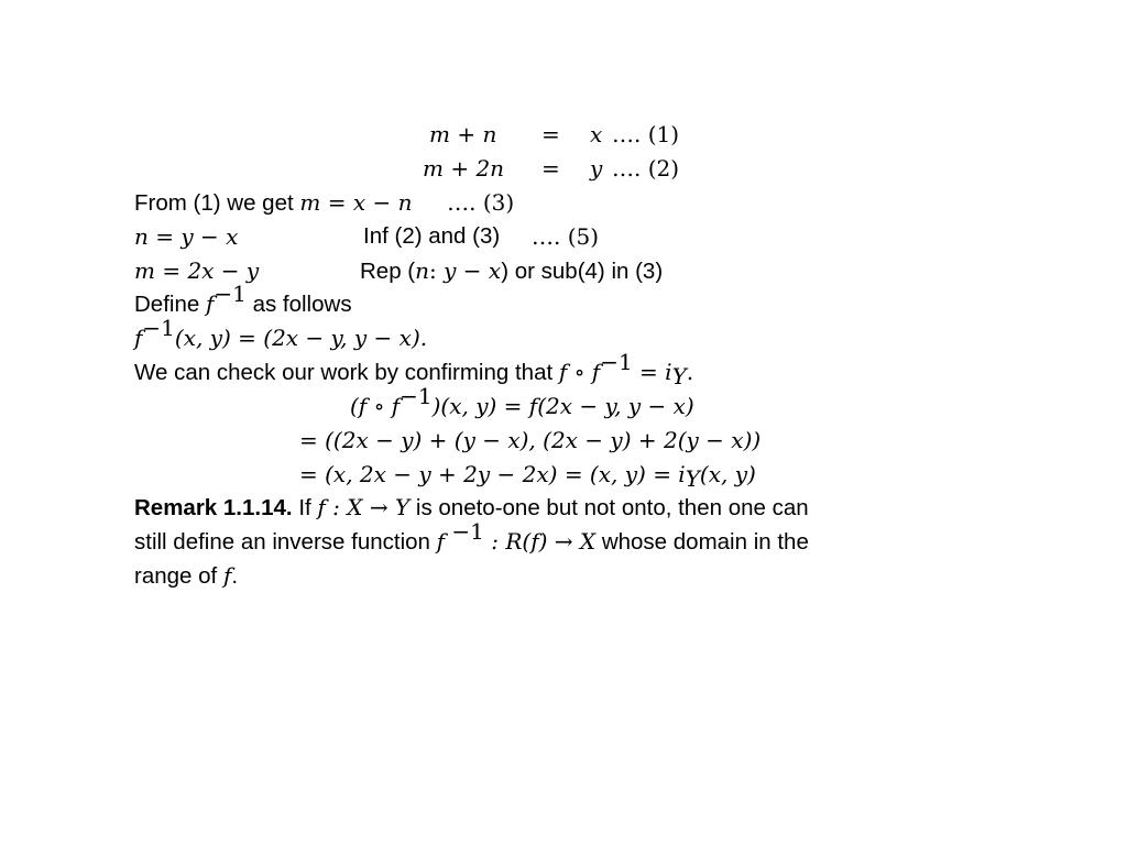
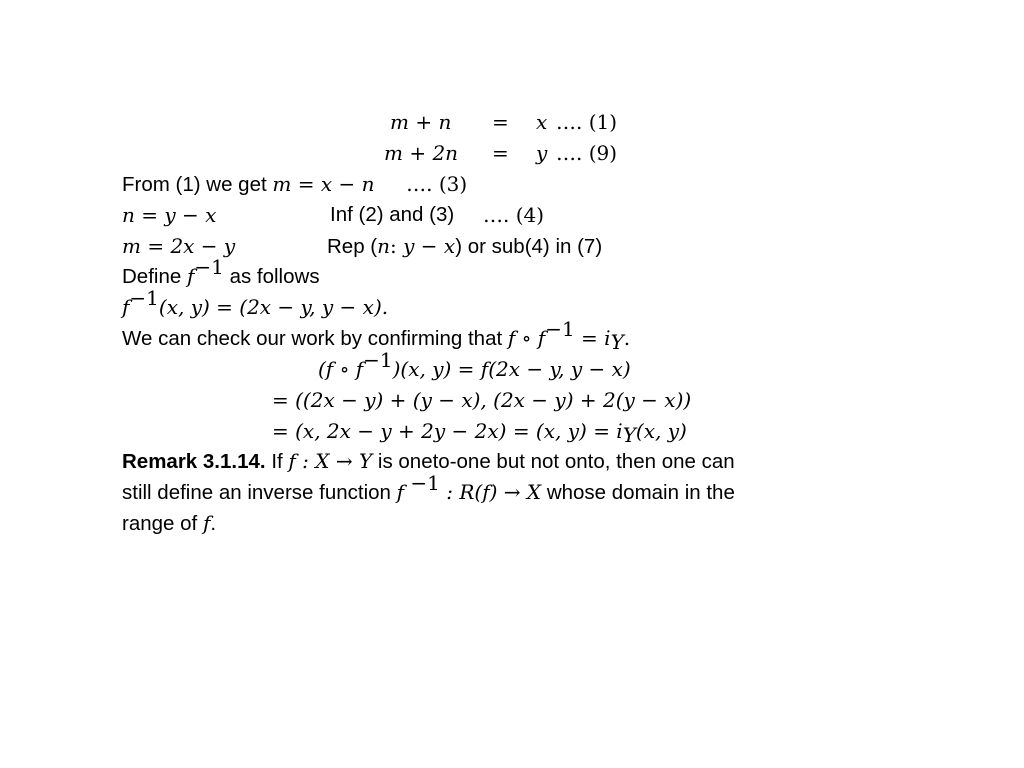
  m + n
  =
  x
  …. (1)
  m + 2n
  =
  y
- …. (2)
+ …. (9)
  From (1) we get m = x − n …. (3)
  n = y − x
  Inf (2) and (3)
- …. (5)
+ …. (4)
  m = 2x − y
- Rep (n: y − x) or sub(4) in (3)
+ Rep (n: y − x) or sub(4) in (7)
  Define f−1 as follows
  f−1(x, y) = (2x − y, y − x).
  We can check our work by confirming that f ∘ f−1 = iY.
  (f ∘ f−1)(x, y) = f(2x − y, y − x)
  = ((2x − y) + (y − x), (2x − y) + 2(y − x))
  = (x, 2x − y + 2y − 2x) = (x, y) = iY(x, y)
- Remark 1.1.14. If f : X → Y is oneto-one but not onto, then one can
+ Remark 3.1.14. If f : X → Y is oneto-one but not onto, then one can
  still define an inverse function f −1 : R(f) → X whose domain in the
  range of f.
